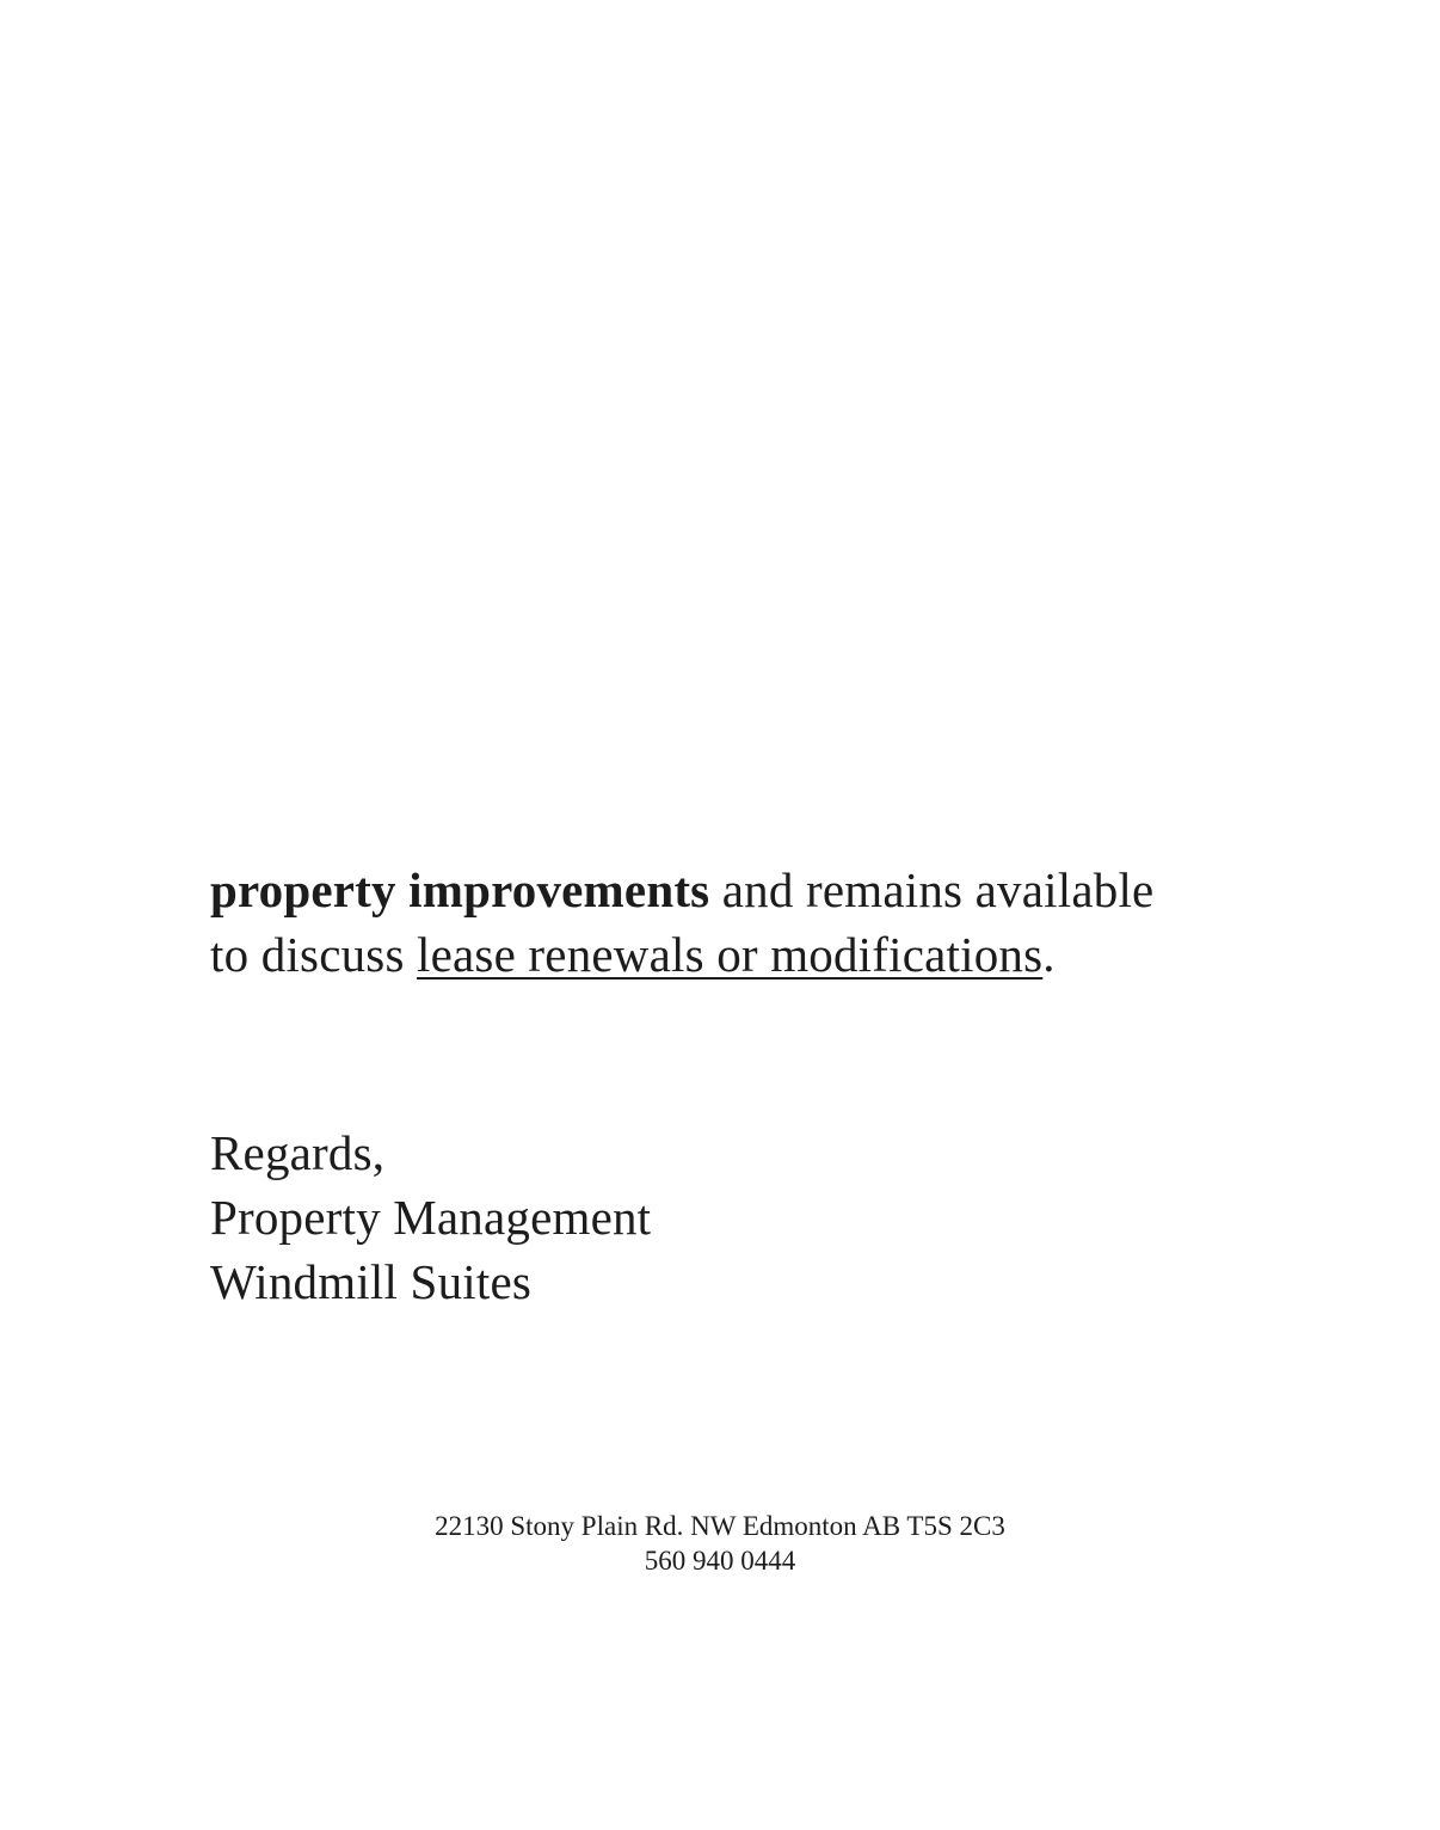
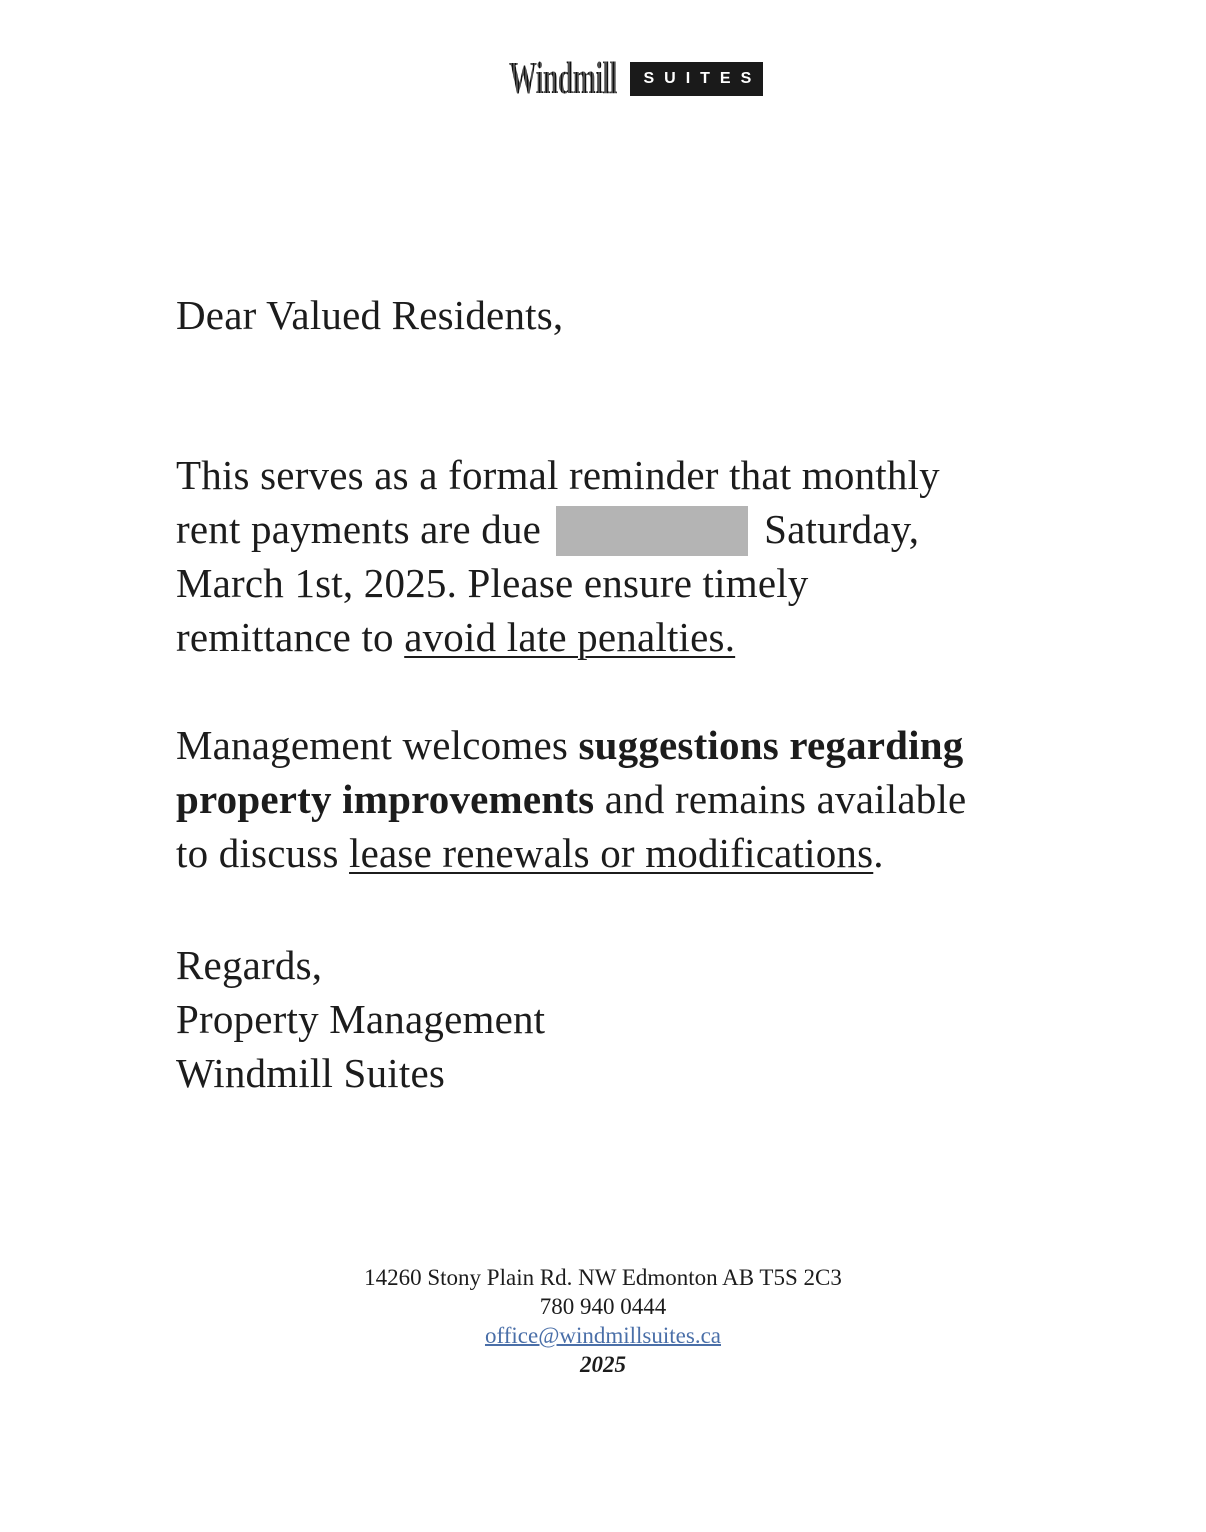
+ Windmill
+ SUITES
+ Dear Valued Residents,
+ This serves as a formal reminder that monthly
+ rent payments are due Saturday,
+ March 1st, 2025. Please ensure timely
+ remittance to avoid late penalties.
+ Management welcomes suggestions regarding
  property improvements and remains available
  to discuss lease renewals or modifications.
  Regards,
  Property Management
  Windmill Suites
- 22130 Stony Plain Rd. NW Edmonton AB T5S 2C3
+ 14260 Stony Plain Rd. NW Edmonton AB T5S 2C3
- 560 940 0444
+ 780 940 0444
+ office@windmillsuites.ca
+ 2025
